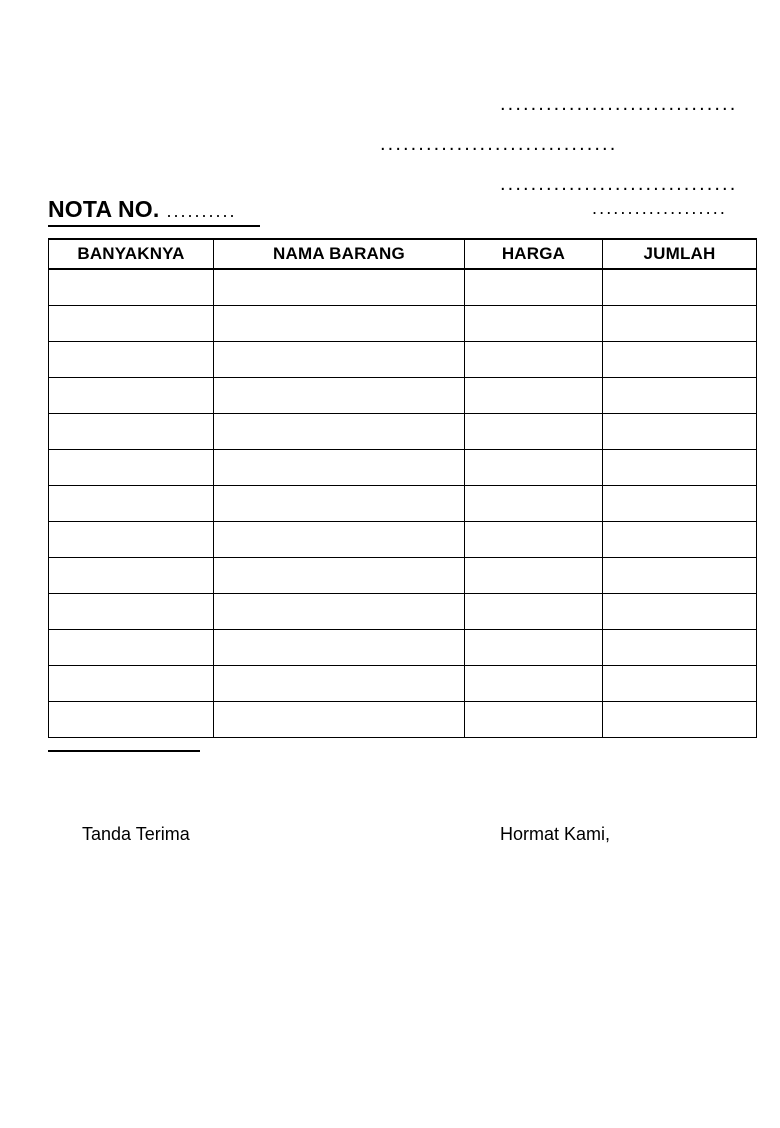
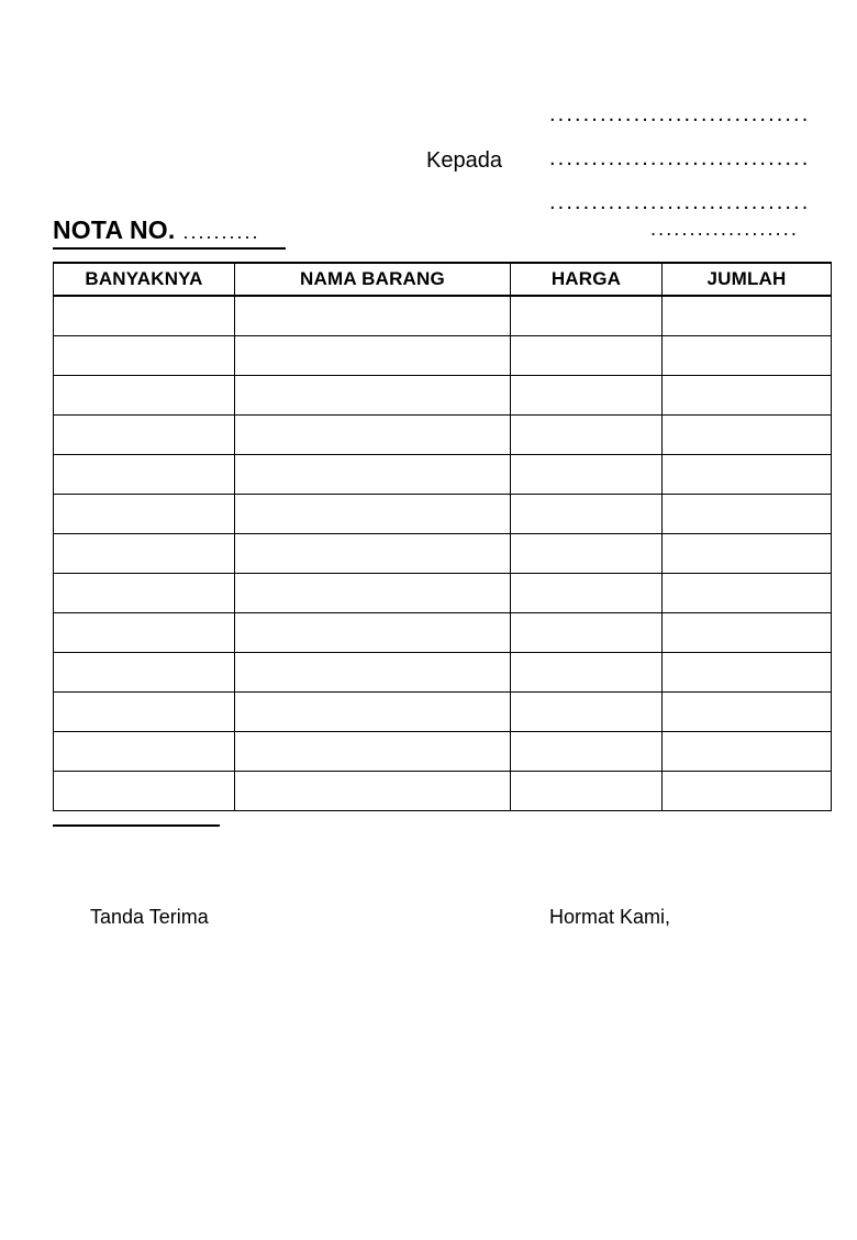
  ...............................
+ Kepada
  ...............................
  ...............................
  ...................
  NOTA NO.
  ..........
  BANYAKNYA	NAMA BARANG	HARGA	JUMLAH
  Tanda Terima
  Hormat Kami,
